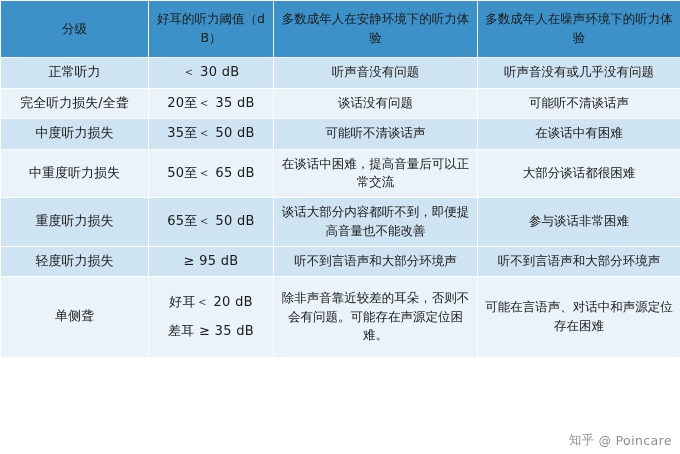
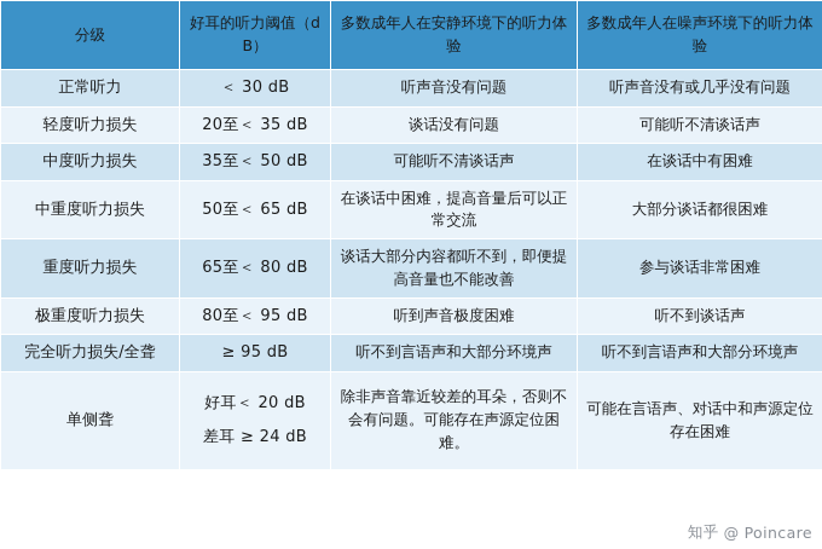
  分级	好耳的听力阈值（dB）	多数成年人在安静环境下的听力体验	多数成年人在噪声环境下的听力体验
  正常听力	＜ 30 dB	听声音没有问题	听声音没有或几乎没有问题
- 完全听力损失/全聋	20至＜ 35 dB	谈话没有问题	可能听不清谈话声
+ 轻度听力损失	20至＜ 35 dB	谈话没有问题	可能听不清谈话声
  中度听力损失	35至＜ 50 dB	可能听不清谈话声	在谈话中有困难
  中重度听力损失	50至＜ 65 dB	在谈话中困难，提高音量后可以正常交流	大部分谈话都很困难
- 重度听力损失	65至＜ 50 dB	谈话大部分内容都听不到，即便提高音量也不能改善	参与谈话非常困难
+ 重度听力损失	65至＜ 80 dB	谈话大部分内容都听不到，即便提高音量也不能改善	参与谈话非常困难
+ 极重度听力损失	80至＜ 95 dB	听到声音极度困难	听不到谈话声
- 轻度听力损失	≥ 95 dB	听不到言语声和大部分环境声	听不到言语声和大部分环境声
+ 完全听力损失/全聋	≥ 95 dB	听不到言语声和大部分环境声	听不到言语声和大部分环境声
- 单侧聋	好耳＜ 20 dB 差耳 ≥ 35 dB	除非声音靠近较差的耳朵，否则不会有问题。可能存在声源定位困难。	可能在言语声、对话中和声源定位存在困难
+ 单侧聋	好耳＜ 20 dB 差耳 ≥ 24 dB	除非声音靠近较差的耳朵，否则不会有问题。可能存在声源定位困难。	可能在言语声、对话中和声源定位存在困难
  知乎
  @
  Poincare
